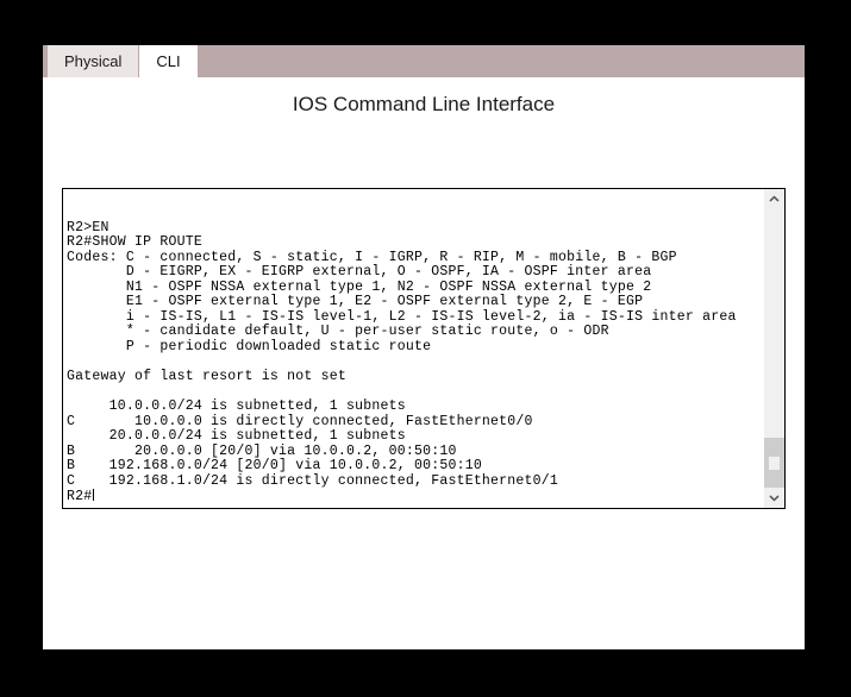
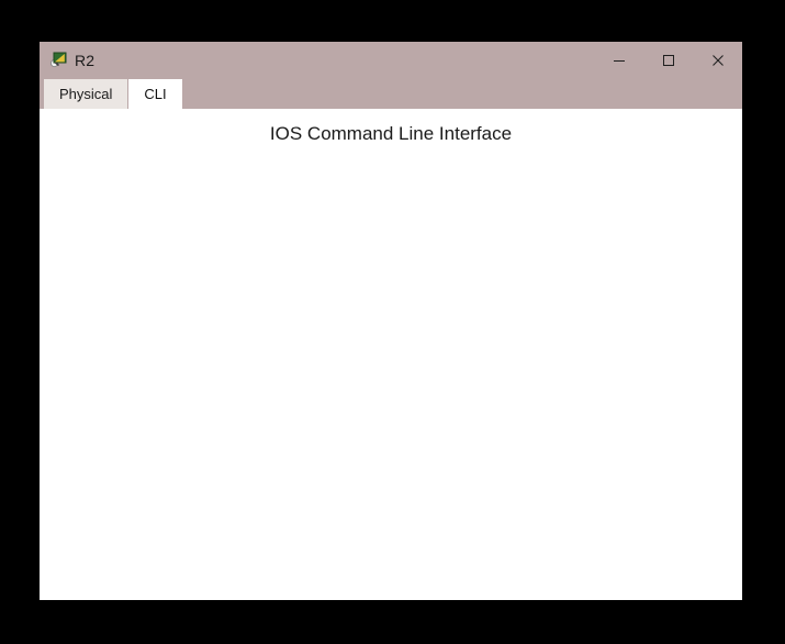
+ R2
  Physical
  CLI
  IOS Command Line Interface
- R2>EN
- R2#SHOW IP ROUTE
- Codes: C - connected, S - static, I - IGRP, R - RIP, M - mobile, B - BGP
- D - EIGRP, EX - EIGRP external, O - OSPF, IA - OSPF inter area
- N1 - OSPF NSSA external type 1, N2 - OSPF NSSA external type 2
- E1 - OSPF external type 1, E2 - OSPF external type 2, E - EGP
- i - IS-IS, L1 - IS-IS level-1, L2 - IS-IS level-2, ia - IS-IS inter area
- * - candidate default, U - per-user static route, o - ODR
- P - periodic downloaded static route
- Gateway of last resort is not set
- 10.0.0.0/24 is subnetted, 1 subnets
- C 10.0.0.0 is directly connected, FastEthernet0/0
- 20.0.0.0/24 is subnetted, 1 subnets
- B 20.0.0.0 [20/0] via 10.0.0.2, 00:50:10
- B 192.168.0.0/24 [20/0] via 10.0.0.2, 00:50:10
- C 192.168.1.0/24 is directly connected, FastEthernet0/1
- R2#
